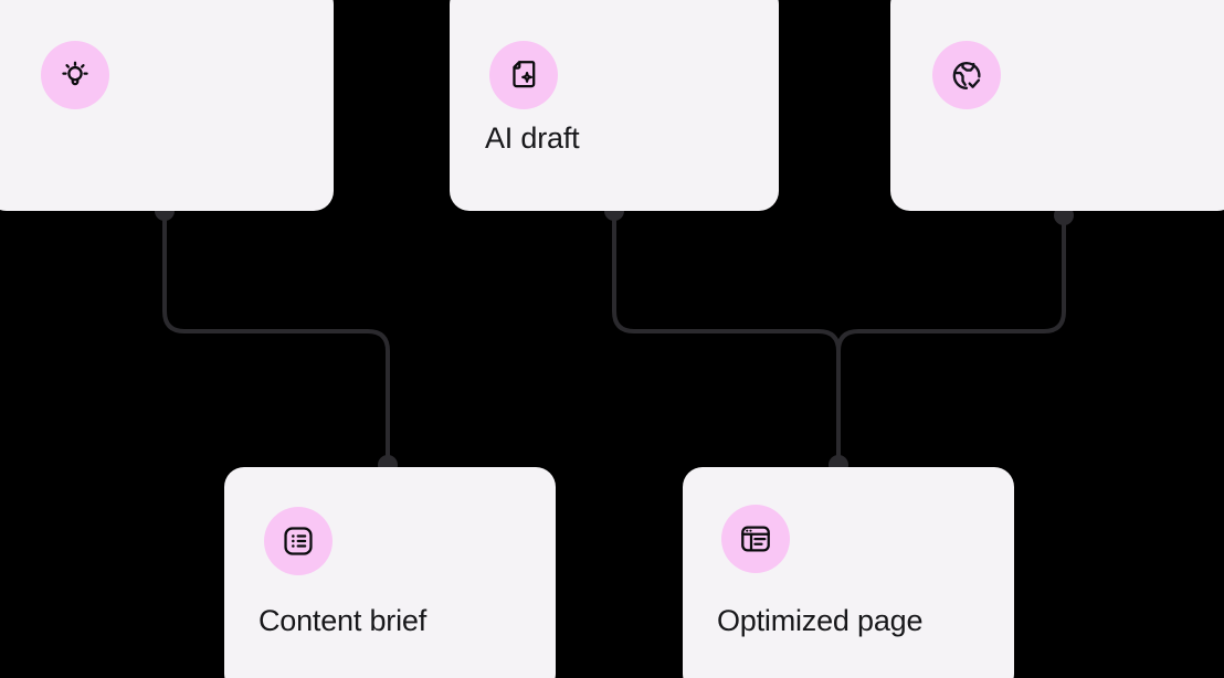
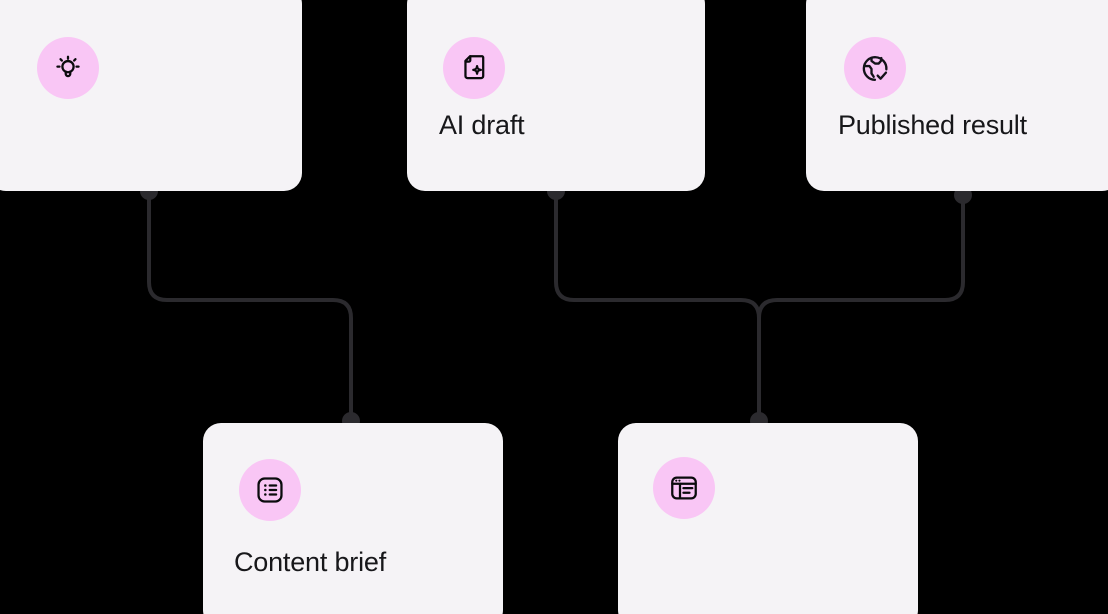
  AI draft
+ Published result
  Content brief
- Optimized page
